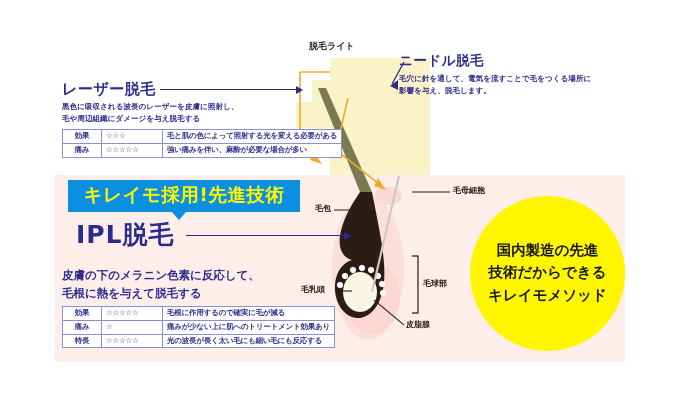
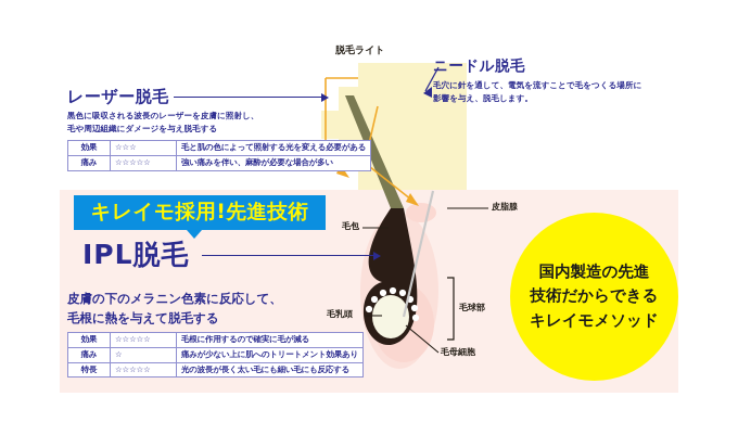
  国内製造の先進
  技術だからできる
  キレイモメソッド
  脱毛ライト
  レーザー脱毛
  黒色に吸収される波長のレーザーを皮膚に照射し、
  毛や周辺組織にダメージを与え脱毛する
  効果	☆☆☆	毛と肌の色によって照射する光を変える必要がある
  痛み	☆☆☆☆☆	強い痛みを伴い、麻酔が必要な場合が多い
  ニードル脱毛
  毛穴に針を通して、電気を流すことで毛をつくる場所に
  影響を与え、脱毛します。
  キレイモ採用!先進技術
  IPL脱毛
  皮膚の下のメラニン色素に反応して、
  毛根に熱を与えて脱毛する
  効果	☆☆☆☆☆	毛根に作用するので確実に毛が減る
  痛み	☆	痛みが少ない上に肌へのトリートメント効果あり
  特長	☆☆☆☆☆	光の波長が長く太い毛にも細い毛にも反応する
- 毛母細胞
+ 皮脂腺
  毛包
  毛乳頭
  毛球部
- 皮脂腺
+ 毛母細胞
